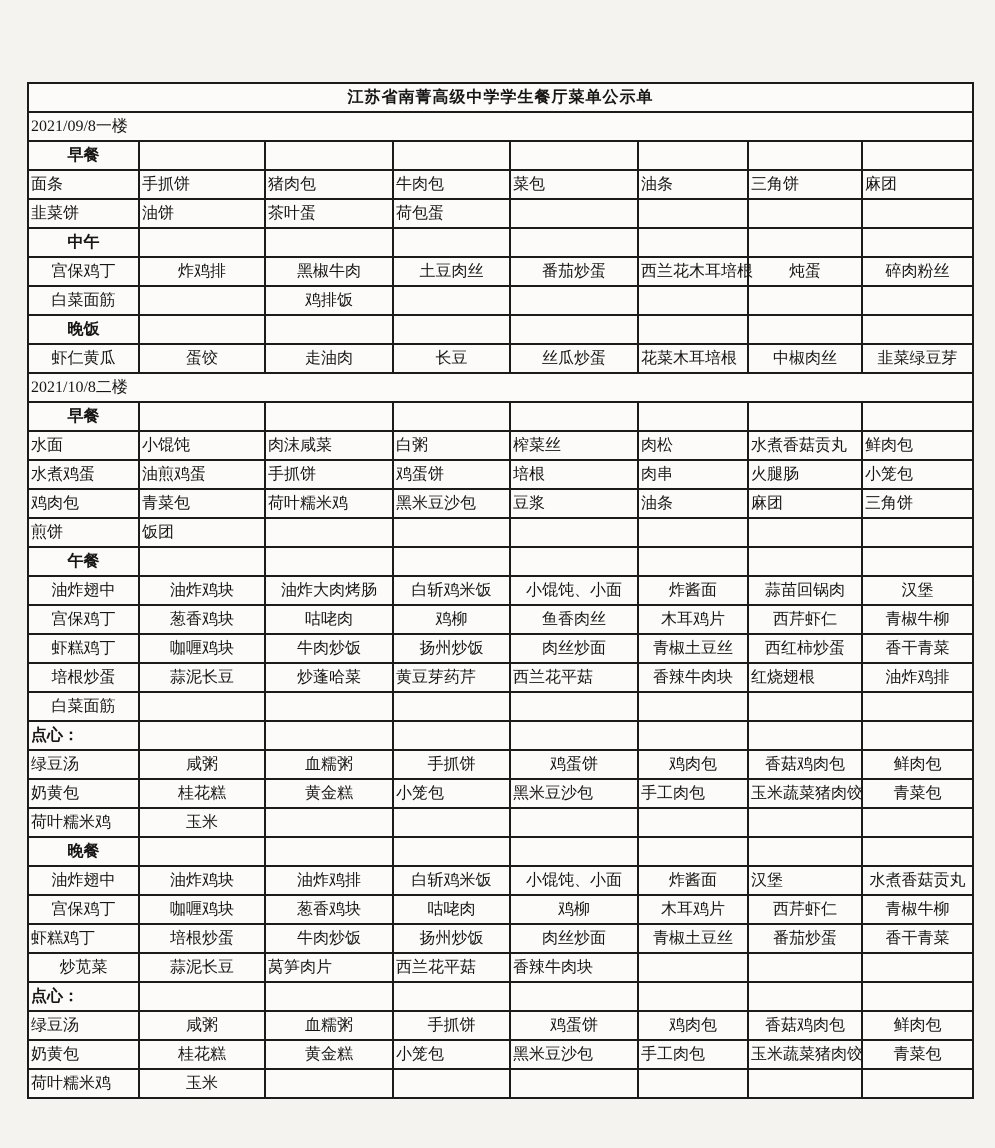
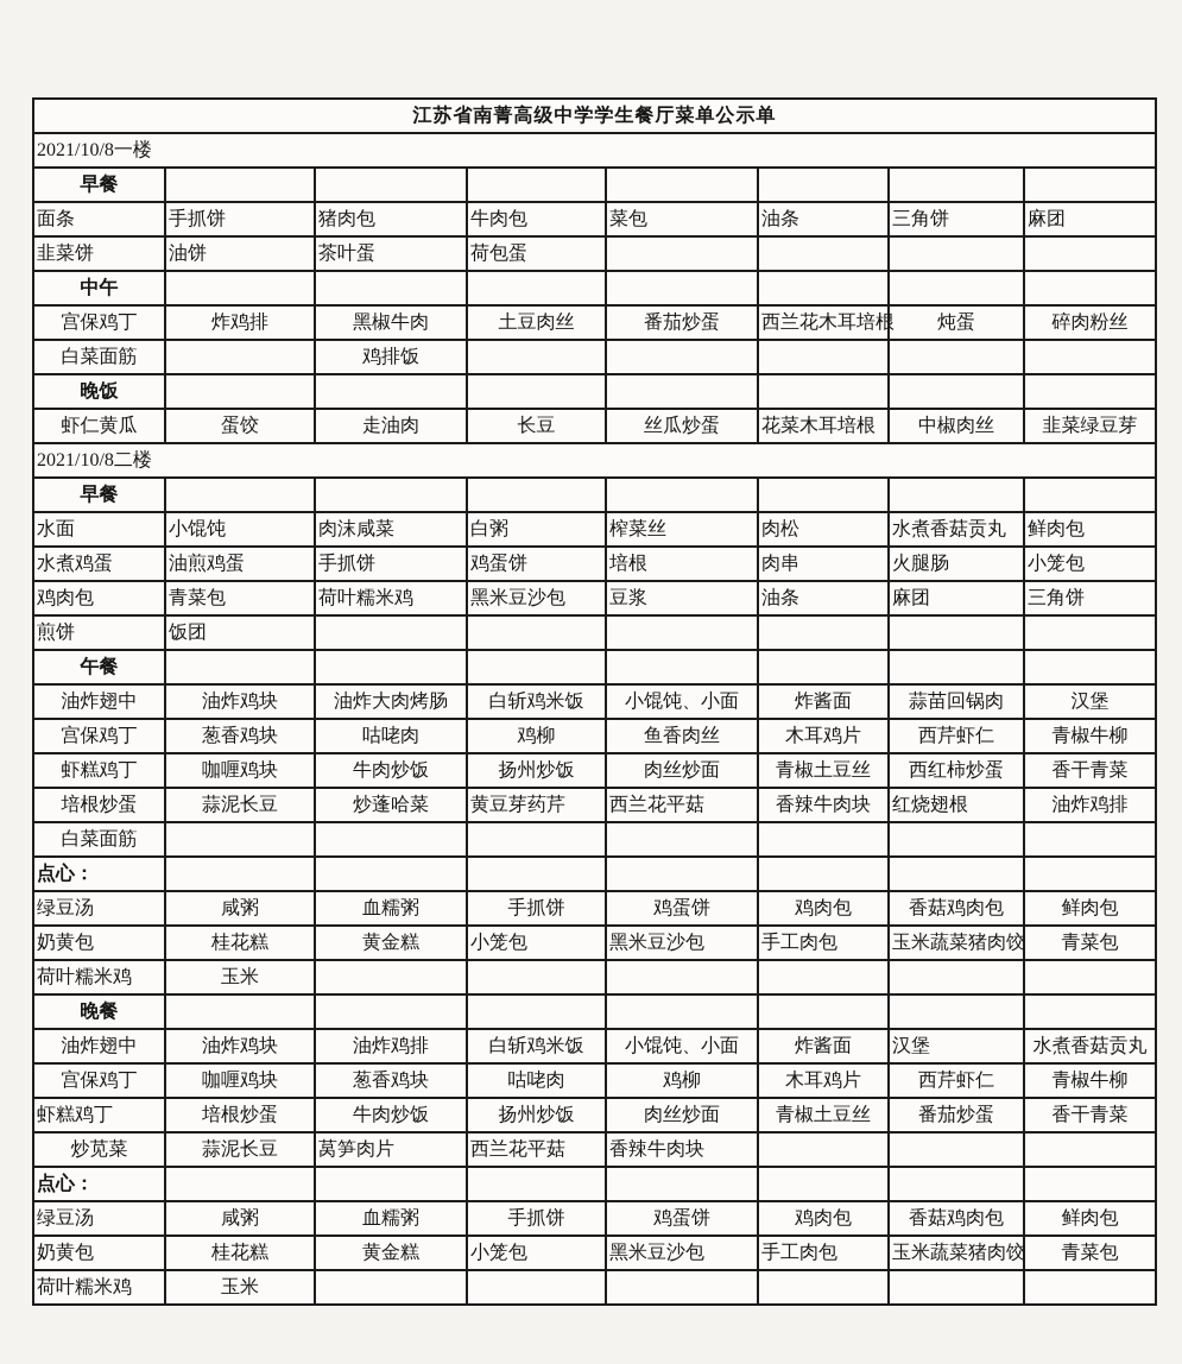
  江苏省南菁高级中学学生餐厅菜单公示单
- 2021/09/8一楼
+ 2021/10/8一楼
  早餐
  面条	手抓饼	猪肉包	牛肉包	菜包	油条	三角饼	麻团
  韭菜饼	油饼	茶叶蛋	荷包蛋
  中午
  宫保鸡丁	炸鸡排	黑椒牛肉	土豆肉丝	番茄炒蛋	西兰花木耳培根	炖蛋	碎肉粉丝
  白菜面筋		鸡排饭
  晚饭
  虾仁黄瓜	蛋饺	走油肉	长豆	丝瓜炒蛋	花菜木耳培根	中椒肉丝	韭菜绿豆芽
  2021/10/8二楼
  早餐
  水面	小馄饨	肉沫咸菜	白粥	榨菜丝	肉松	水煮香菇贡丸	鲜肉包
  水煮鸡蛋	油煎鸡蛋	手抓饼	鸡蛋饼	培根	肉串	火腿肠	小笼包
  鸡肉包	青菜包	荷叶糯米鸡	黑米豆沙包	豆浆	油条	麻团	三角饼
  煎饼	饭团
  午餐
  油炸翅中	油炸鸡块	油炸大肉烤肠	白斩鸡米饭	小馄饨、小面	炸酱面	蒜苗回锅肉	汉堡
  宫保鸡丁	葱香鸡块	咕咾肉	鸡柳	鱼香肉丝	木耳鸡片	西芹虾仁	青椒牛柳
  虾糕鸡丁	咖喱鸡块	牛肉炒饭	扬州炒饭	肉丝炒面	青椒土豆丝	西红柿炒蛋	香干青菜
  培根炒蛋	蒜泥长豆	炒蓬哈菜	黄豆芽药芹	西兰花平菇	香辣牛肉块	红烧翅根	油炸鸡排
  白菜面筋
  点心：
  绿豆汤	咸粥	血糯粥	手抓饼	鸡蛋饼	鸡肉包	香菇鸡肉包	鲜肉包
  奶黄包	桂花糕	黄金糕	小笼包	黑米豆沙包	手工肉包	玉米蔬菜猪肉饺	青菜包
  荷叶糯米鸡	玉米
  晚餐
  油炸翅中	油炸鸡块	油炸鸡排	白斩鸡米饭	小馄饨、小面	炸酱面	汉堡	水煮香菇贡丸
  宫保鸡丁	咖喱鸡块	葱香鸡块	咕咾肉	鸡柳	木耳鸡片	西芹虾仁	青椒牛柳
  虾糕鸡丁	培根炒蛋	牛肉炒饭	扬州炒饭	肉丝炒面	青椒土豆丝	番茄炒蛋	香干青菜
  炒苋菜	蒜泥长豆	莴笋肉片	西兰花平菇	香辣牛肉块
  点心：
  绿豆汤	咸粥	血糯粥	手抓饼	鸡蛋饼	鸡肉包	香菇鸡肉包	鲜肉包
  奶黄包	桂花糕	黄金糕	小笼包	黑米豆沙包	手工肉包	玉米蔬菜猪肉饺	青菜包
  荷叶糯米鸡	玉米
